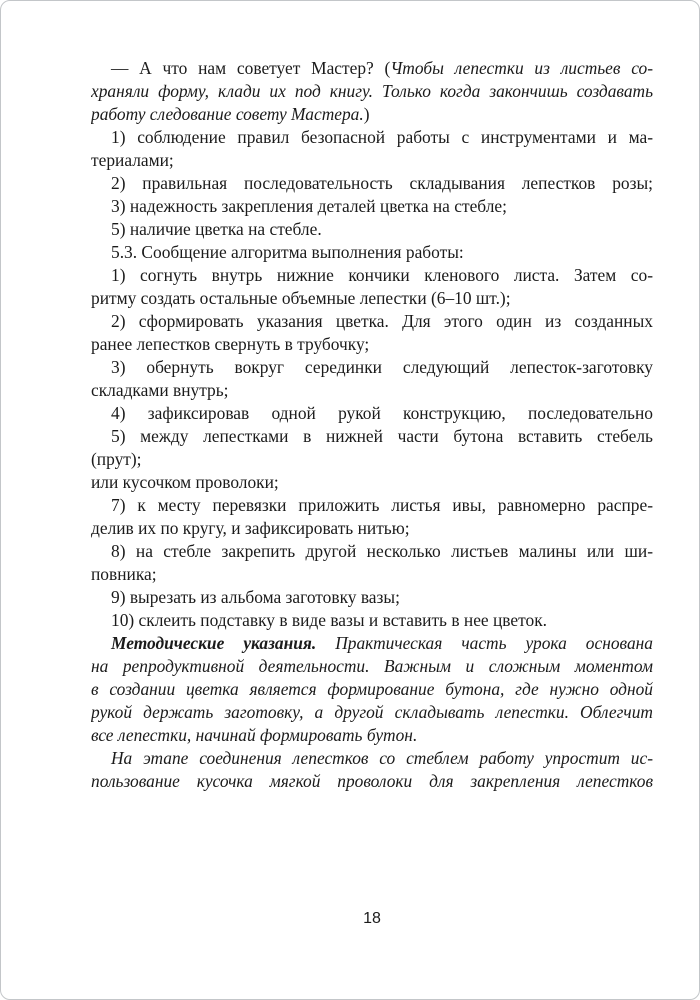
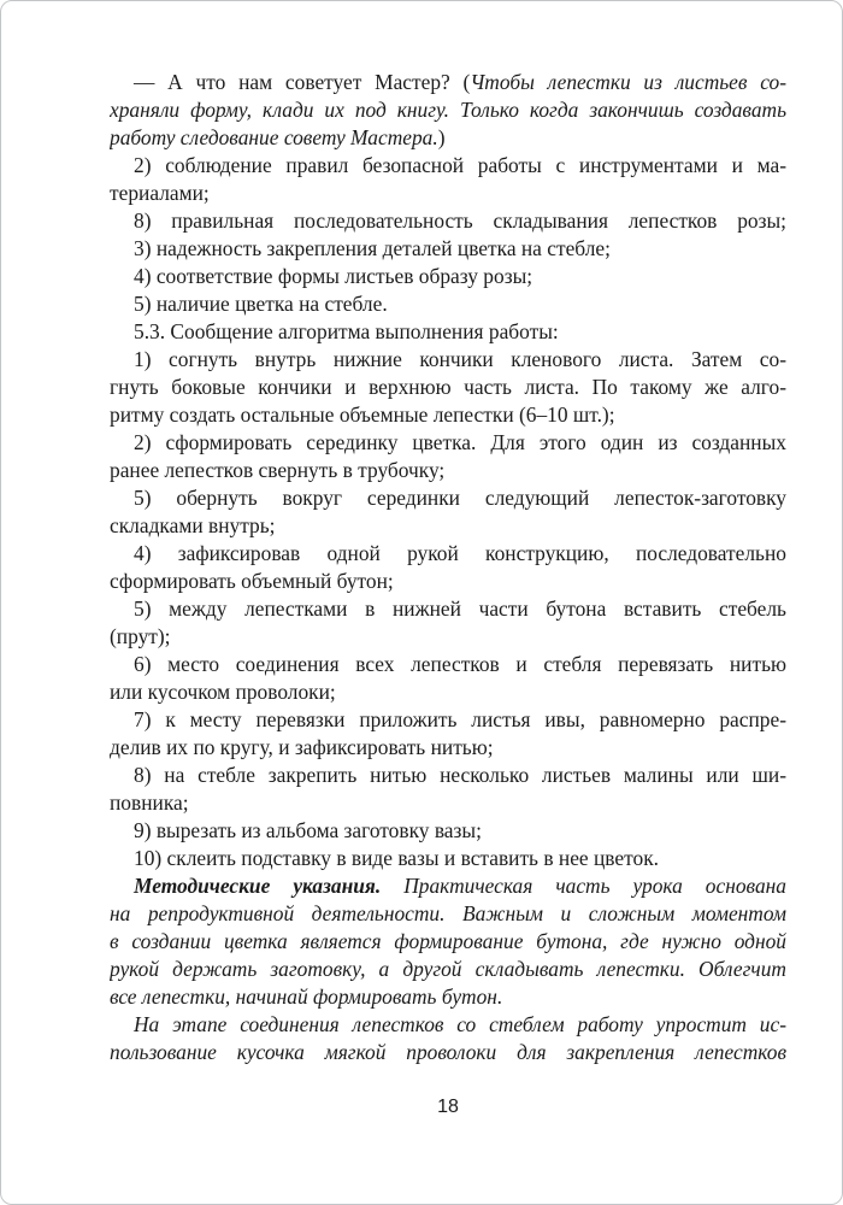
  — А что нам советует Мастер? (Чтобы лепестки из листьев со-
  храняли форму, клади их под книгу. Только когда закончишь создавать
  работу следование совету Мастера.)
- 1) соблюдение правил безопасной работы с инструментами и ма-
+ 2) соблюдение правил безопасной работы с инструментами и ма-
  териалами;
- 2) правильная последовательность складывания лепестков розы;
+ 8) правильная последовательность складывания лепестков розы;
  3) надежность закрепления деталей цветка на стебле;
+ 4) соответствие формы листьев образу розы;
  5) наличие цветка на стебле.
  5.3. Сообщение алгоритма выполнения работы:
  1) согнуть внутрь нижние кончики кленового листа. Затем со-
+ гнуть боковые кончики и верхнюю часть листа. По такому же алго-
  ритму создать остальные объемные лепестки (6–10 шт.);
- 2) сформировать указания цветка. Для этого один из созданных
+ 2) сформировать серединку цветка. Для этого один из созданных
  ранее лепестков свернуть в трубочку;
- 3) обернуть вокруг серединки следующий лепесток-заготовку
+ 5) обернуть вокруг серединки следующий лепесток-заготовку
  складками внутрь;
  4) зафиксировав одной рукой конструкцию, последовательно
+ сформировать объемный бутон;
  5) между лепестками в нижней части бутона вставить стебель
  (прут);
+ 6) место соединения всех лепестков и стебля перевязать нитью
  или кусочком проволоки;
  7) к месту перевязки приложить листья ивы, равномерно распре-
  делив их по кругу, и зафиксировать нитью;
- 8) на стебле закрепить другой несколько листьев малины или ши-
+ 8) на стебле закрепить нитью несколько листьев малины или ши-
  повника;
  9) вырезать из альбома заготовку вазы;
  10) склеить подставку в виде вазы и вставить в нее цветок.
  Методические указания. Практическая часть урока основана
  на репродуктивной деятельности. Важным и сложным моментом
  в создании цветка является формирование бутона, где нужно одной
  рукой держать заготовку, а другой складывать лепестки. Облегчит
  все лепестки, начинай формировать бутон.
  На этапе соединения лепестков со стеблем работу упростит ис-
  пользование кусочка мягкой проволоки для закрепления лепестков
  18
